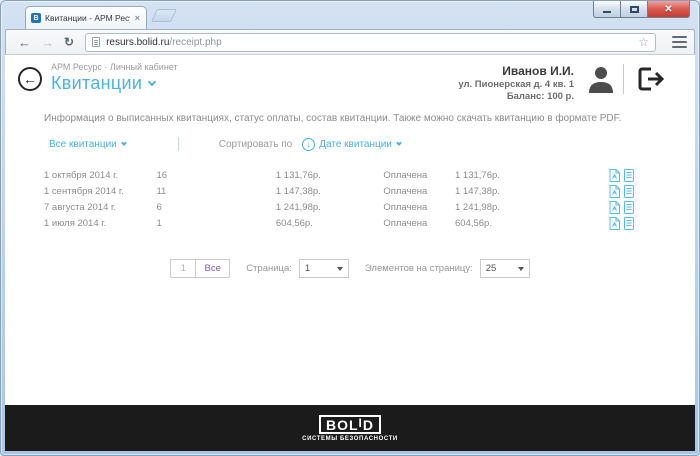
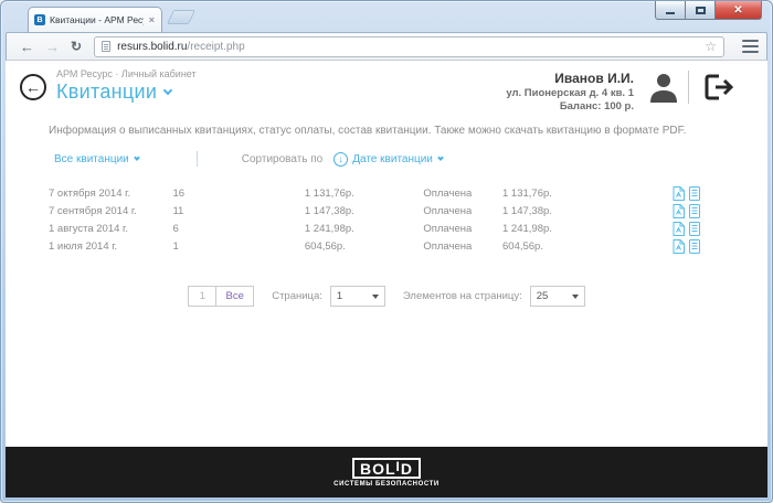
  Квитанции - АРМ Рес
  ×
  ✕
  ←
  →
  ↻
  resurs.bolid.ru/receipt.php
  ☆
  ←
  АРМ Ресурс · Личный кабинет
  Квитанции
  Иванов И.И.
  ул. Пионерская д. 4 кв. 1
  Баланс: 100 р.
  Информация о выписанных квитанциях, статус оплаты, состав квитанции. Также можно скачать квитанцию в формате PDF.
  Все квитанции
  Сортировать по
  ↓
  Дате квитанции
- 1 октября 2014 г.
+ 7 октября 2014 г.
  16
  1 131,76р.
  Оплачена
  1 131,76р.
- 1 сентября 2014 г.
+ 7 сентября 2014 г.
  11
  1 147,38р.
  Оплачена
  1 147,38р.
- 7 августа 2014 г.
+ 1 августа 2014 г.
  6
  1 241,98р.
  Оплачена
  1 241,98р.
  1 июля 2014 г.
  1
  604,56р.
  Оплачена
  604,56р.
  1
  Все
  Страница:
  1
  Элементов на страницу:
  25
  BOLID
